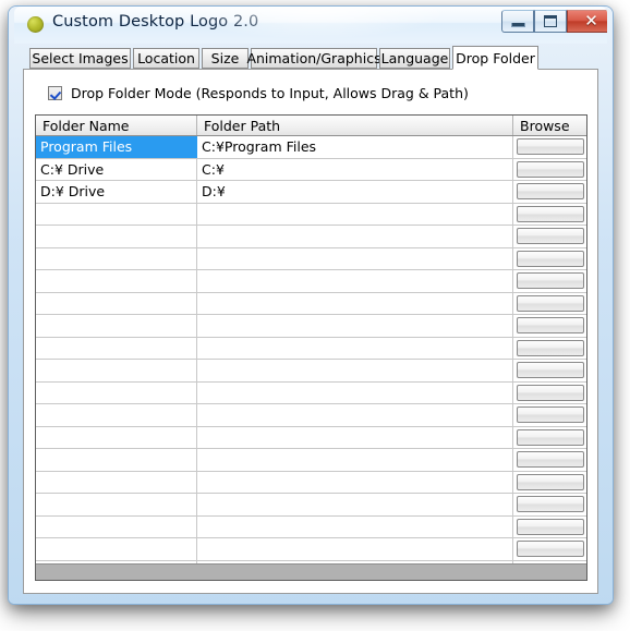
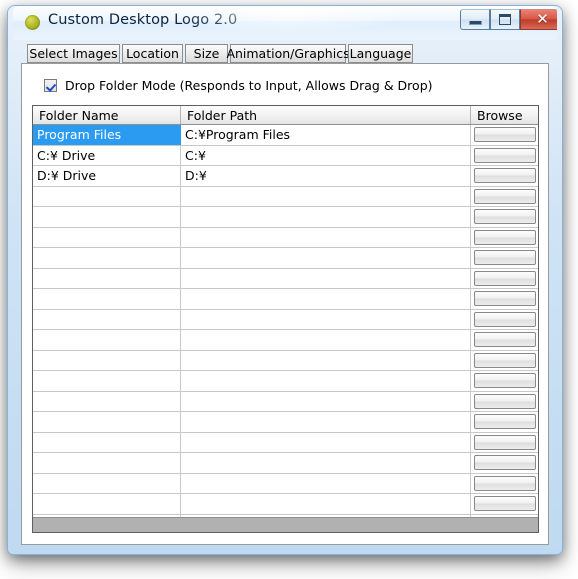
  ✕
  Select Images
  Location
  Size
  Animation/Graphics
  Language
- Drop Folder
- Drop Folder Mode (Responds to Input, Allows Drag & Path)
+ Drop Folder Mode (Responds to Input, Allows Drag & Drop)
  Folder Name
  Folder Path
  Browse
  Program Files
  C:¥Program Files
  C:¥ Drive
  C:¥
  D:¥ Drive
  D:¥
